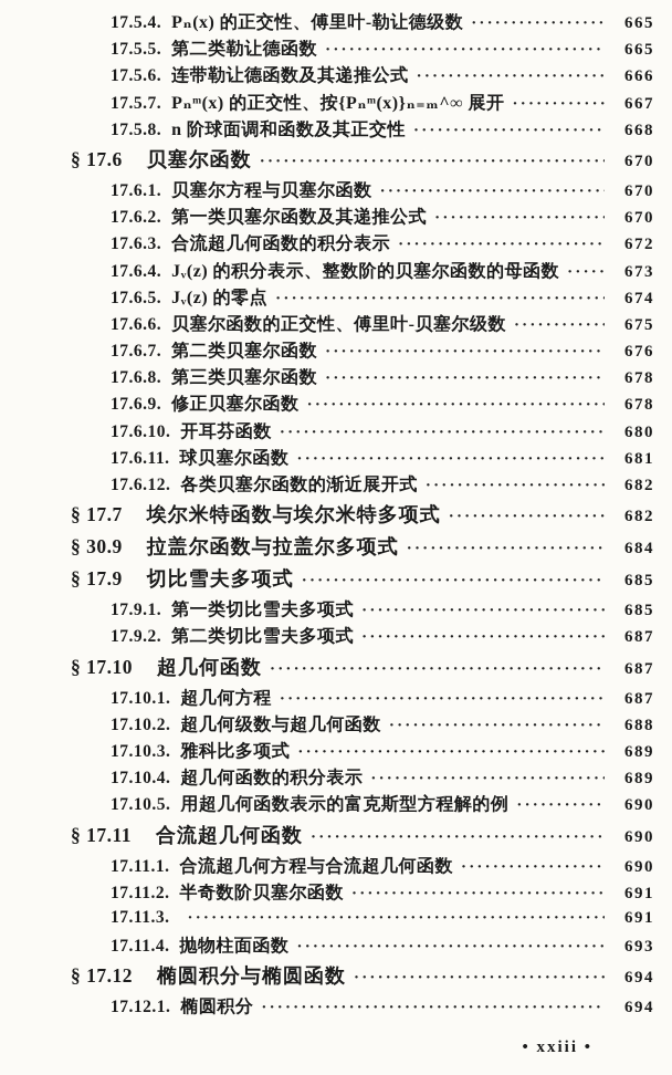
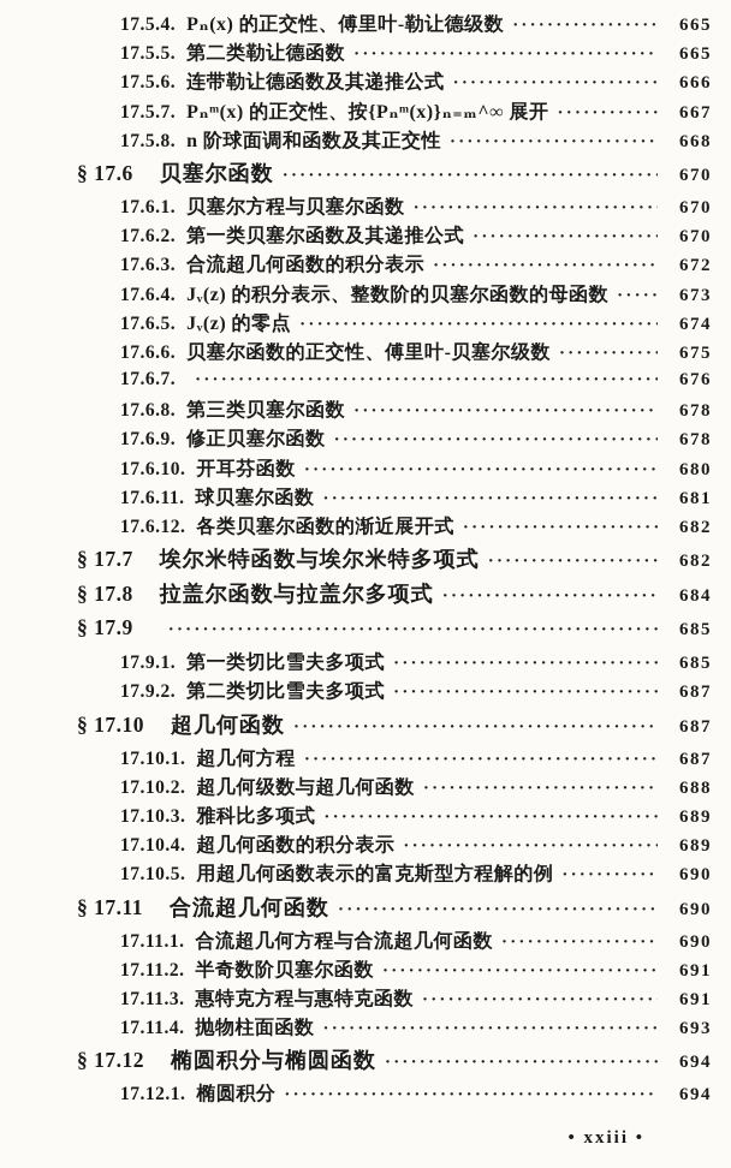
  17.5.4.
  Pₙ(x) 的正交性、傅里叶-勒让德级数
  665
  17.5.5.
  第二类勒让德函数
  665
  17.5.6.
  连带勒让德函数及其递推公式
  666
  17.5.7.
  Pₙᵐ(x) 的正交性、按{Pₙᵐ(x)}ₙ₌ₘ^∞ 展开
  667
  17.5.8.
  n 阶球面调和函数及其正交性
  668
  § 17.6
  贝塞尔函数
  670
  17.6.1.
  贝塞尔方程与贝塞尔函数
  670
  17.6.2.
  第一类贝塞尔函数及其递推公式
  670
  17.6.3.
  合流超几何函数的积分表示
  672
  17.6.4.
  Jᵥ(z) 的积分表示、整数阶的贝塞尔函数的母函数
  673
  17.6.5.
  Jᵥ(z) 的零点
  674
  17.6.6.
  贝塞尔函数的正交性、傅里叶-贝塞尔级数
  675
  17.6.7.
- 第二类贝塞尔函数
  676
  17.6.8.
  第三类贝塞尔函数
  678
  17.6.9.
  修正贝塞尔函数
  678
  17.6.10.
  开耳芬函数
  680
  17.6.11.
  球贝塞尔函数
  681
  17.6.12.
  各类贝塞尔函数的渐近展开式
  682
  § 17.7
  埃尔米特函数与埃尔米特多项式
  682
- § 30.9
+ § 17.8
  拉盖尔函数与拉盖尔多项式
  684
  § 17.9
- 切比雪夫多项式
  685
  17.9.1.
  第一类切比雪夫多项式
  685
  17.9.2.
  第二类切比雪夫多项式
  687
  § 17.10
  超几何函数
  687
  17.10.1.
  超几何方程
  687
  17.10.2.
  超几何级数与超几何函数
  688
  17.10.3.
  雅科比多项式
  689
  17.10.4.
  超几何函数的积分表示
  689
  17.10.5.
  用超几何函数表示的富克斯型方程解的例
  690
  § 17.11
  合流超几何函数
  690
  17.11.1.
  合流超几何方程与合流超几何函数
  690
  17.11.2.
  半奇数阶贝塞尔函数
  691
  17.11.3.
+ 惠特克方程与惠特克函数
  691
  17.11.4.
  抛物柱面函数
  693
  § 17.12
  椭圆积分与椭圆函数
  694
  17.12.1.
  椭圆积分
  694
  • xxiii •
